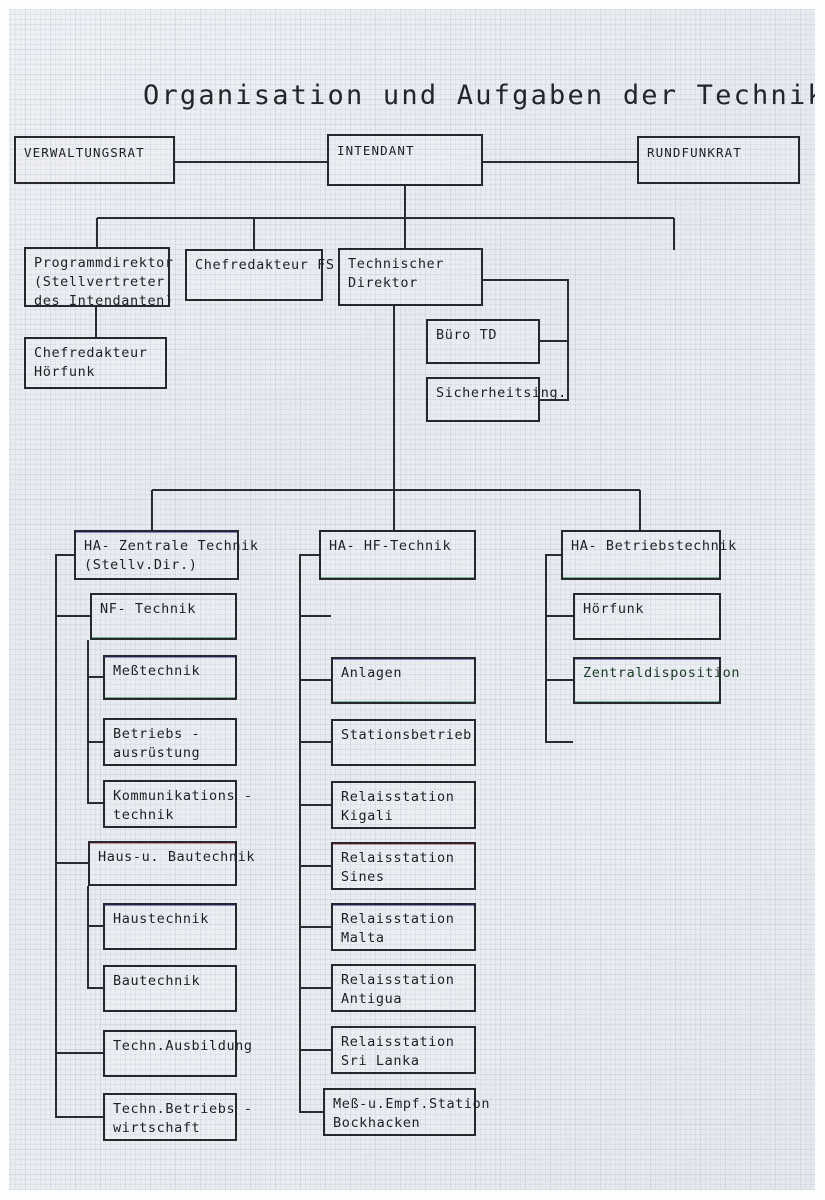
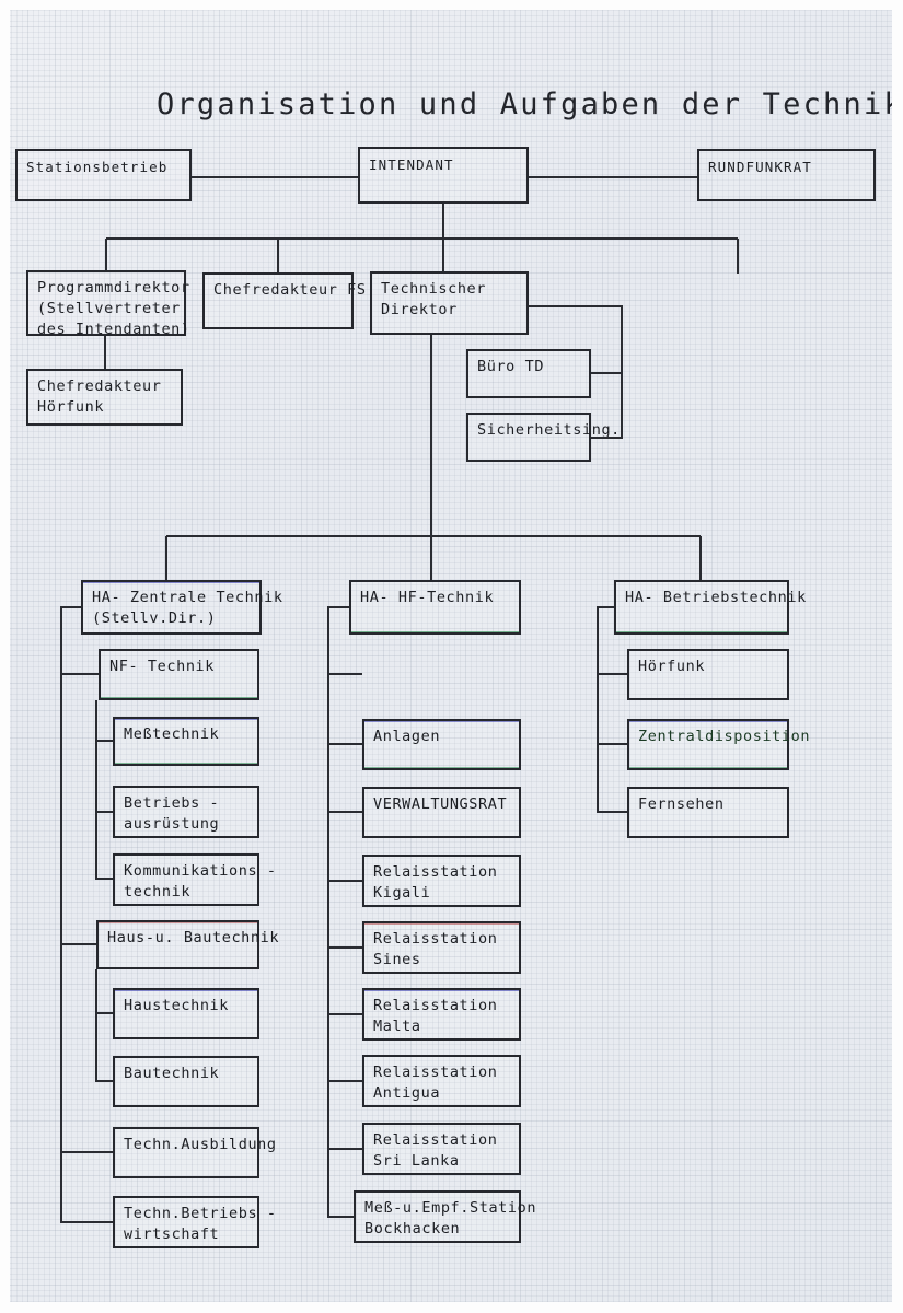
- VERWALTUNGSRAT
+ Stationsbetrieb
  INTENDANT
  RUNDFUNKRAT
  Programmdirekto
  (Stellvertreter
  des Intendanten
  Chefredakteur
  Technischer
  Direktor
  Chefredakteur
  Hörfunk
  Büro TD
  Sicherheitsi
  HA- Zentrale Techn
  (Stellv.Dir.)
  HA- HF-Technik
  HA- Betriebstechn
  NF- Technik
  Meßtechnik
  Betriebs -
  ausrüstung
  Kommunikations
  technik
  Haus-u. Bautechn
  Haustechnik
  Bautechnik
  Techn.Ausbildu
  Techn.Betriebs
  wirtschaft
  Anlagen
- Stationsbetrieb
+ VERWALTUNGSRAT
  Relaisstation
  Kigali
  Relaisstation
  Sines
  Relaisstation
  Malta
  Relaisstation
  Antigua
  Relaisstation
  Sri Lanka
  Meß-u.Empf.Stati
  Bockhacken
  Hörfunk
  Zentraldispositi
+ Fernsehen
  Organisation und Aufgaben der Technik
